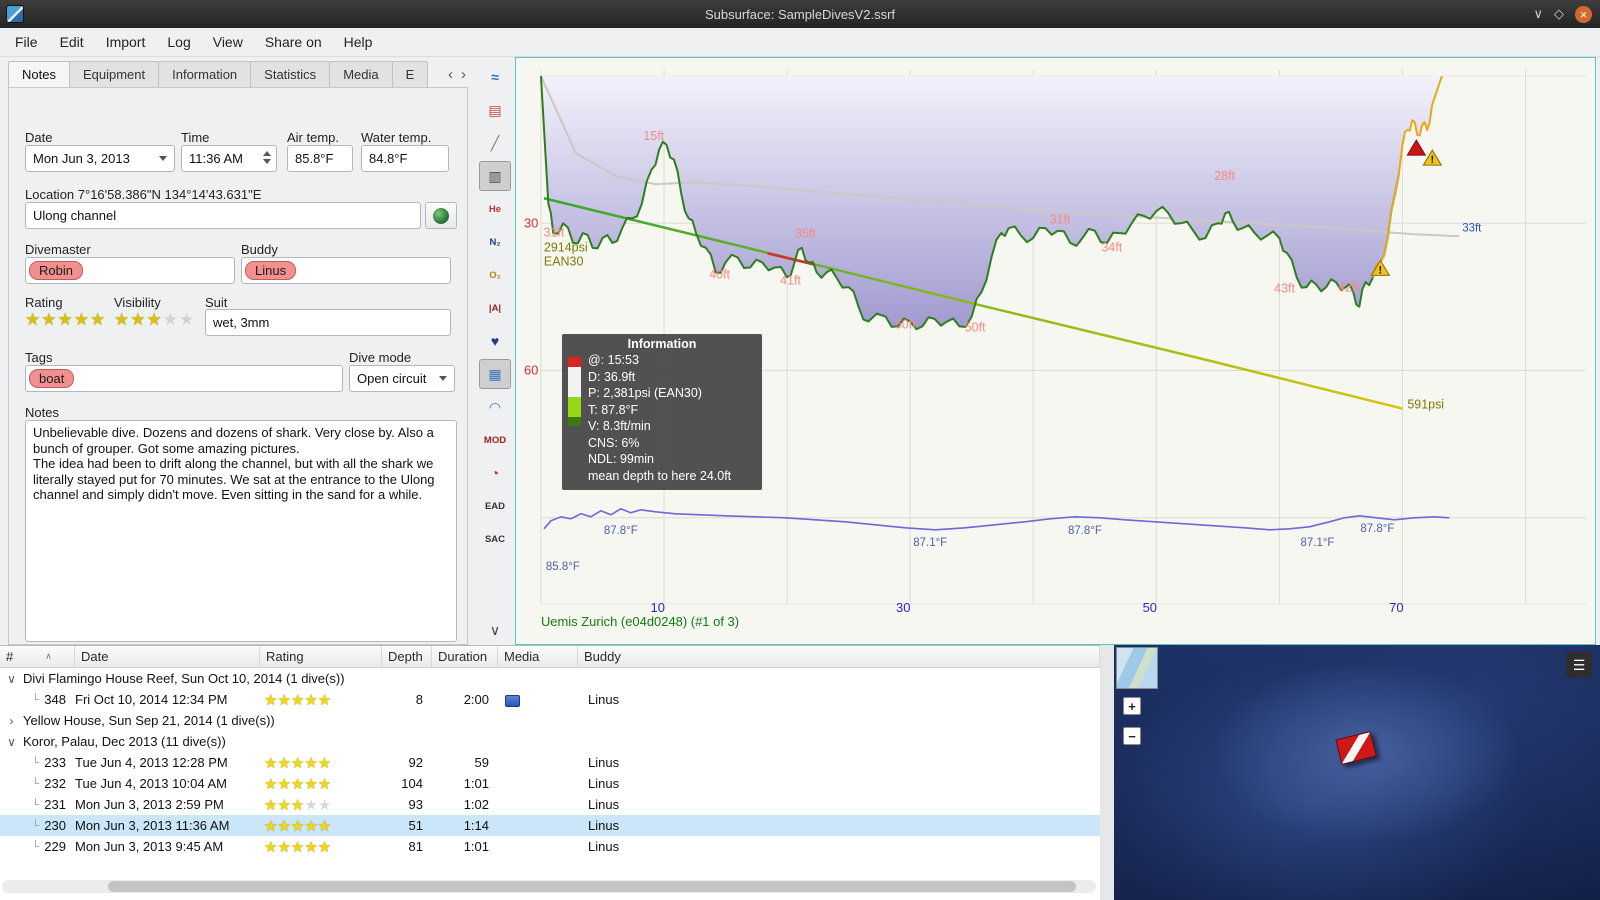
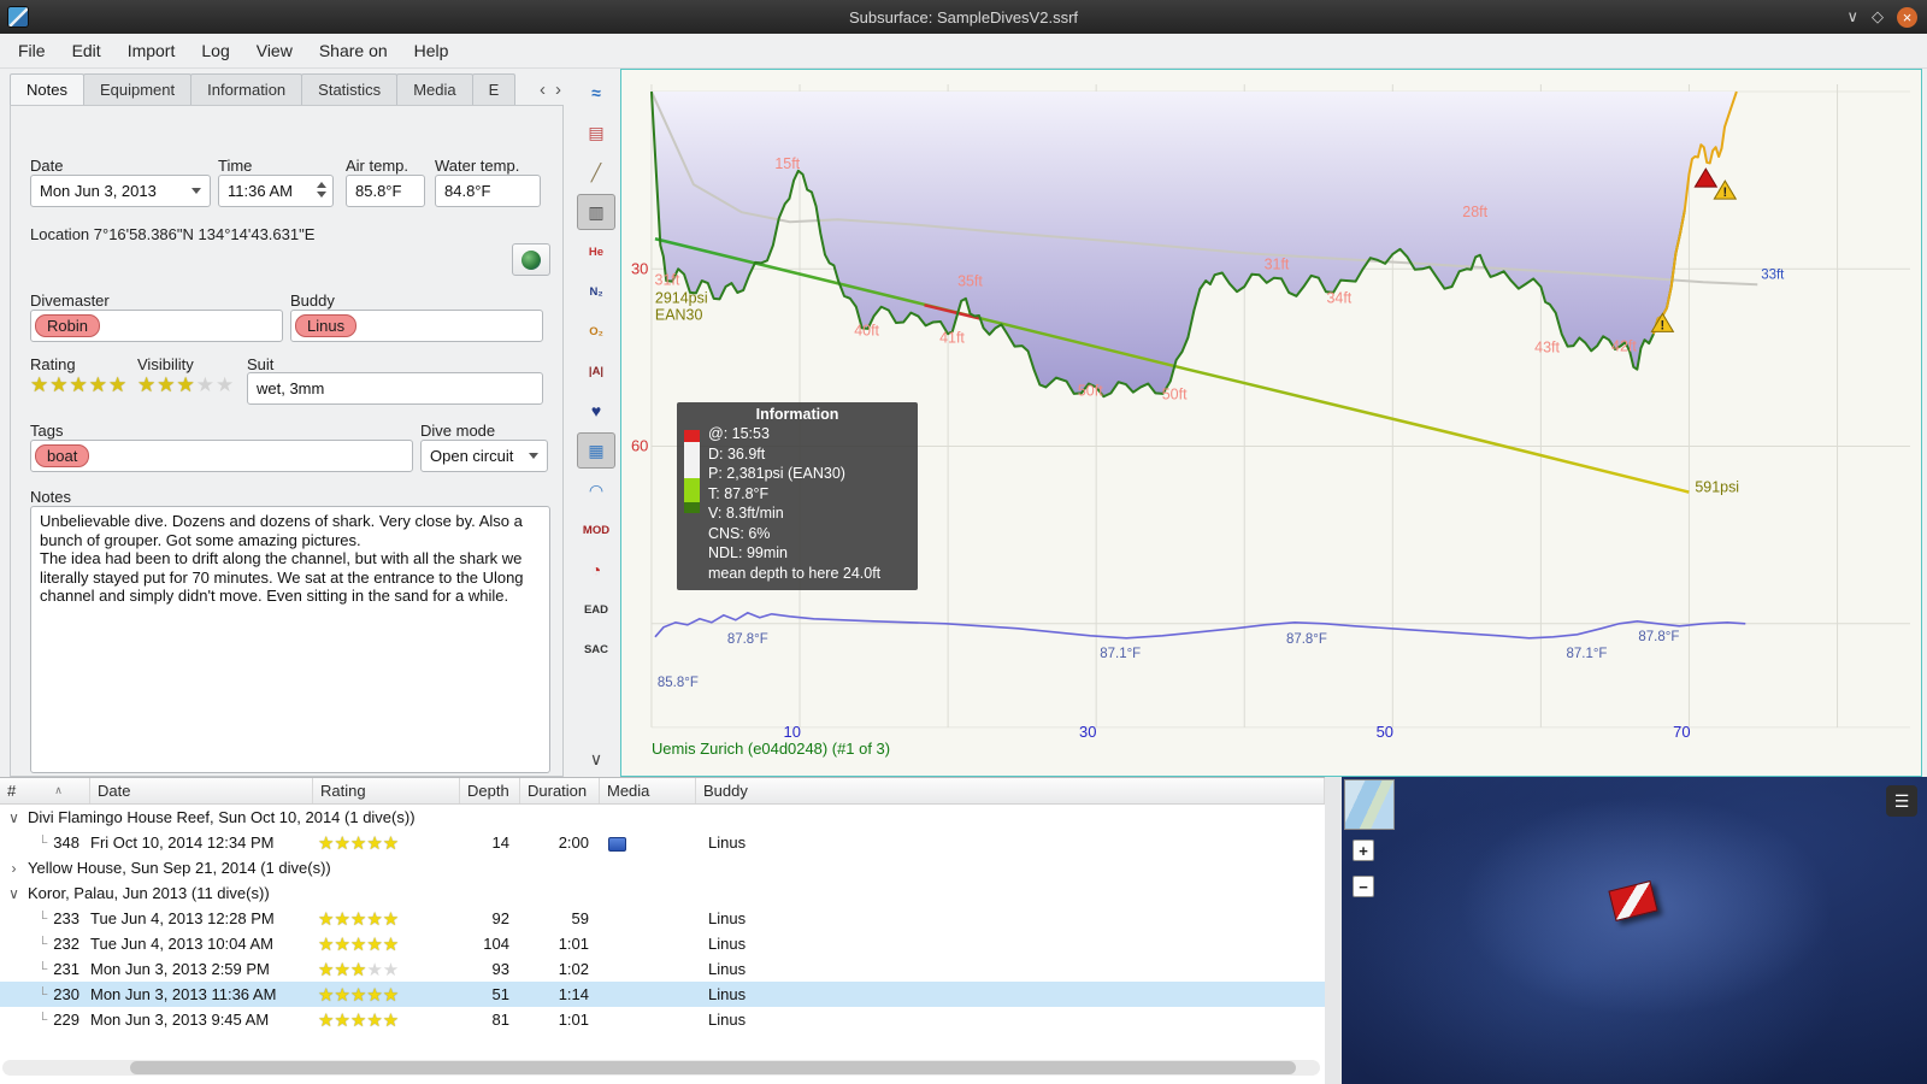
  Subsurface: SampleDivesV2.ssrf
  ∨
  ◇
  ×
  File
  Edit
  Import
  Log
  View
  Share on
  Help
  ‹
  ›
  Notes
  Equipment
  Information
  Statistics
  Media
  E
  Date
  Mon Jun 3, 2013
  Time
  11:36 AM
  Air temp.
  85.8°F
  Water temp.
  84.8°F
  Location 7°16'58.386"N 134°14'43.631"E
- Ulong channel
  Divemaster
  Buddy
  Robin
  Linus
  Rating
  Visibility
  Suit
  ★★★★★
  ★★★★★
  wet, 3mm
  Tags
  Dive mode
  boat
  Open circuit
  Notes
  Unbelievable dive. Dozens and dozens of shark. Very close by. Also a bunch of grouper. Got some amazing pictures.
  The idea had been to drift along the channel, but with all the shark we literally stayed put for 70 minutes. We sat at the entrance to the Ulong channel and simply didn't move. Even sitting in the sand for a while.
  ≈
  ▤
  ╱
  ▥
  He
  N₂
  O₂
  |A|
  ♥
  ▦
  ◠
  MOD
  ◔
  EAD
  SAC
  ∨
  15ft
  40ft
  41ft
  35ft
  50ft
  50ft
  31ft
  34ft
  28ft
  43ft
  42ft
  31ft
  2914psi
  EAN30
  591psi
  85.8°F
  87.8°F
  87.1°F
  87.8°F
  87.1°F
  87.8°F
  33ft
  30
  60
  10
  30
  50
  70
  Uemis Zurich (e04d0248) (#1 of 3)
  !
  !
  Information
  @: 15:53
  D: 36.9ft
  P: 2,381psi (EAN30)
  T: 87.8°F
  V: 8.3ft/min
  CNS: 6%
  NDL: 99min
  mean depth to here 24.0ft
  #
  ∧
  Date
  Rating
  Depth
  Duration
  Media
  Buddy
  ∨
  Divi Flamingo House Reef, Sun Oct 10, 2014 (1 dive(s))
  └
  348
  Fri Oct 10, 2014 12:34 PM
  ★★★★★
- 8
+ 14
  2:00
  Linus
  ›
  Yellow House, Sun Sep 21, 2014 (1 dive(s))
  ∨
- Koror, Palau, Dec 2013 (11 dive(s))
+ Koror, Palau, Jun 2013 (11 dive(s))
  └
  233
  Tue Jun 4, 2013 12:28 PM
  ★★★★★
  92
  59
  Linus
  └
  232
  Tue Jun 4, 2013 10:04 AM
  ★★★★★
  104
  1:01
  Linus
  └
  231
  Mon Jun 3, 2013 2:59 PM
  ★★★★★
  93
  1:02
  Linus
  └
  230
  Mon Jun 3, 2013 11:36 AM
  ★★★★★
  51
  1:14
  Linus
  └
  229
  Mon Jun 3, 2013 9:45 AM
  ★★★★★
  81
  1:01
  Linus
  +
  −
  ☰
